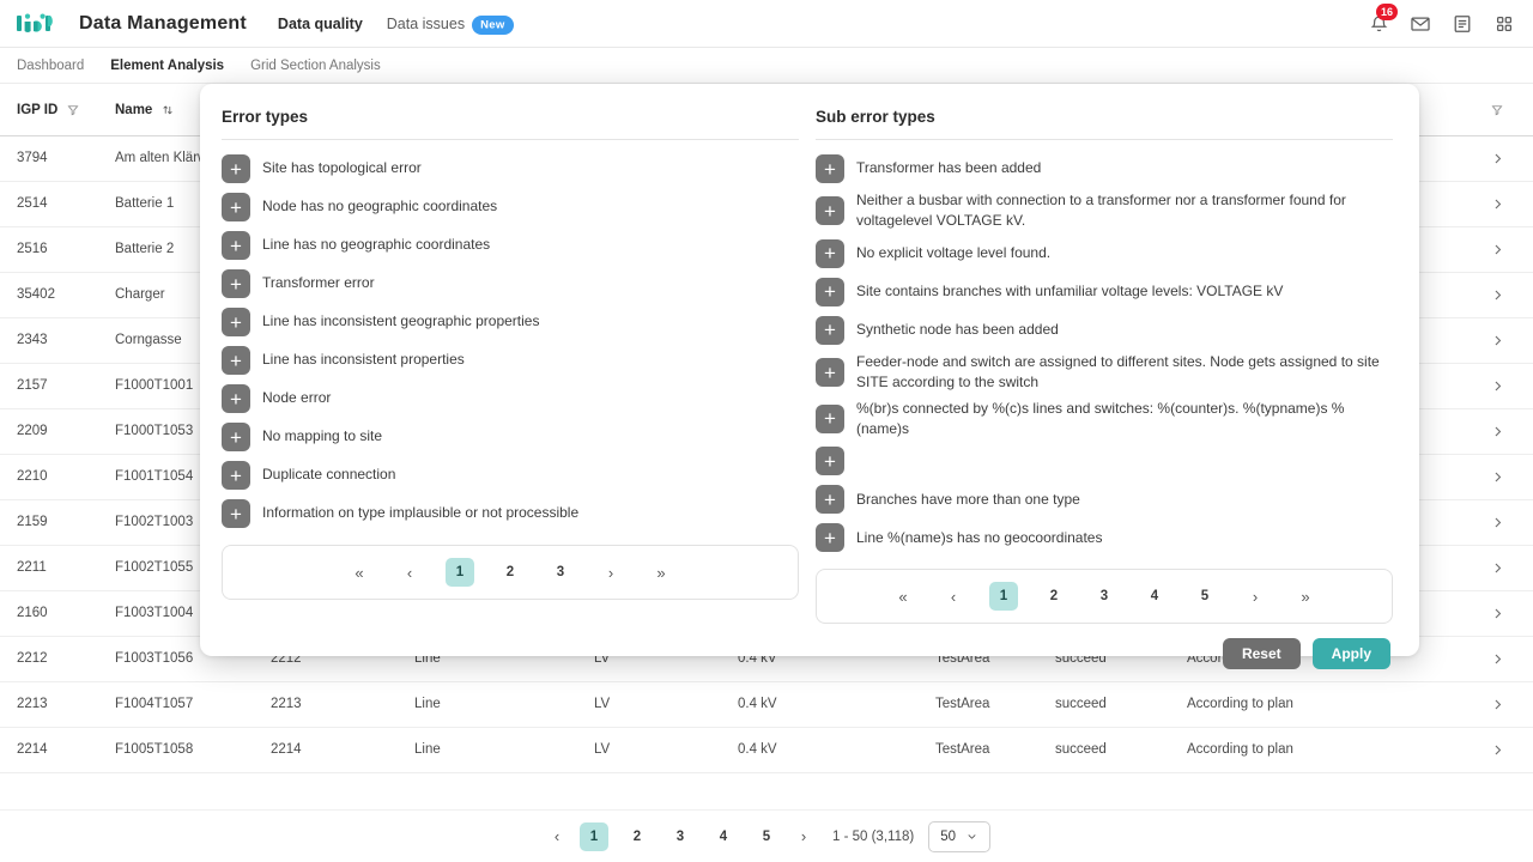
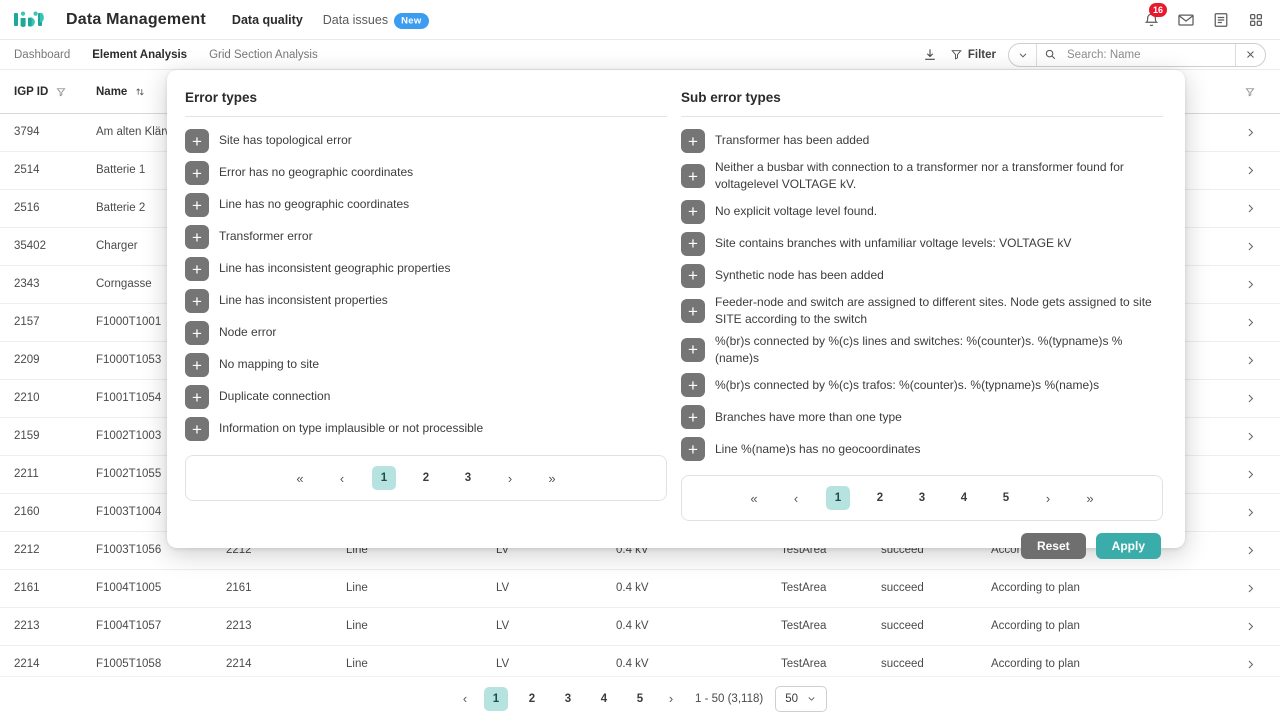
  Data Management
  Data quality
  Data issues New
  16
  Dashboard
  Element Analysis
  Grid Section Analysis
+ Filter
+ Search: Name
  IGP ID	Name
  3794	Am alten Klär
  2514	Batterie 1
  2516	Batterie 2
  35402	Charger
  2343	Corngasse
  2157	F1000T1001
  2209	F1000T1053
  2210	F1001T1054
  2159	F1002T1003
  2211	F1002T1055
  2160	F1003T1004
  2212	F1003T1056	2212	Line	LV	0.4 kV	TestArea	succeed	Accor
+ 2161	F1004T1005	2161	Line	LV	0.4 kV	TestArea	succeed	According to plan
  2213	F1004T1057	2213	Line	LV	0.4 kV	TestArea	succeed	According to plan
  2214	F1005T1058	2214	Line	LV	0.4 kV	TestArea	succeed	According to plan
  Error types
  +
  Site has topological error
  +
- Node has no geographic coordinates
+ Error has no geographic coordinates
  +
  Line has no geographic coordinates
  +
  Transformer error
  +
  Line has inconsistent geographic properties
  +
  Line has inconsistent properties
  +
  Node error
  +
  No mapping to site
  +
  Duplicate connection
  +
  Information on type implausible or not processible
  «
  ‹
  1
  2
  3
  ›
  »
  Sub error types
  +
  Transformer has been added
  +
  Neither a busbar with connection to a transformer nor a transformer found for voltagelevel VOLTAGE kV.
  +
  No explicit voltage level found.
  +
  Site contains branches with unfamiliar voltage levels: VOLTAGE kV
  +
  Synthetic node has been added
  +
  Feeder-node and switch are assigned to different sites. Node gets assigned to site SITE according to the switch
  +
  %(br)s connected by %(c)s lines and switches: %(counter)s. %(typname)s %(name)s
  +
+ %(br)s connected by %(c)s trafos: %(counter)s. %(typname)s %(name)s
  +
  Branches have more than one type
  +
  Line %(name)s has no geocoordinates
  «
  ‹
  1
  2
  3
  4
  5
  ›
  »
  Reset
  Apply
  ‹
  1
  2
  3
  4
  5
  ›
  1 - 50 (3,118)
  50
